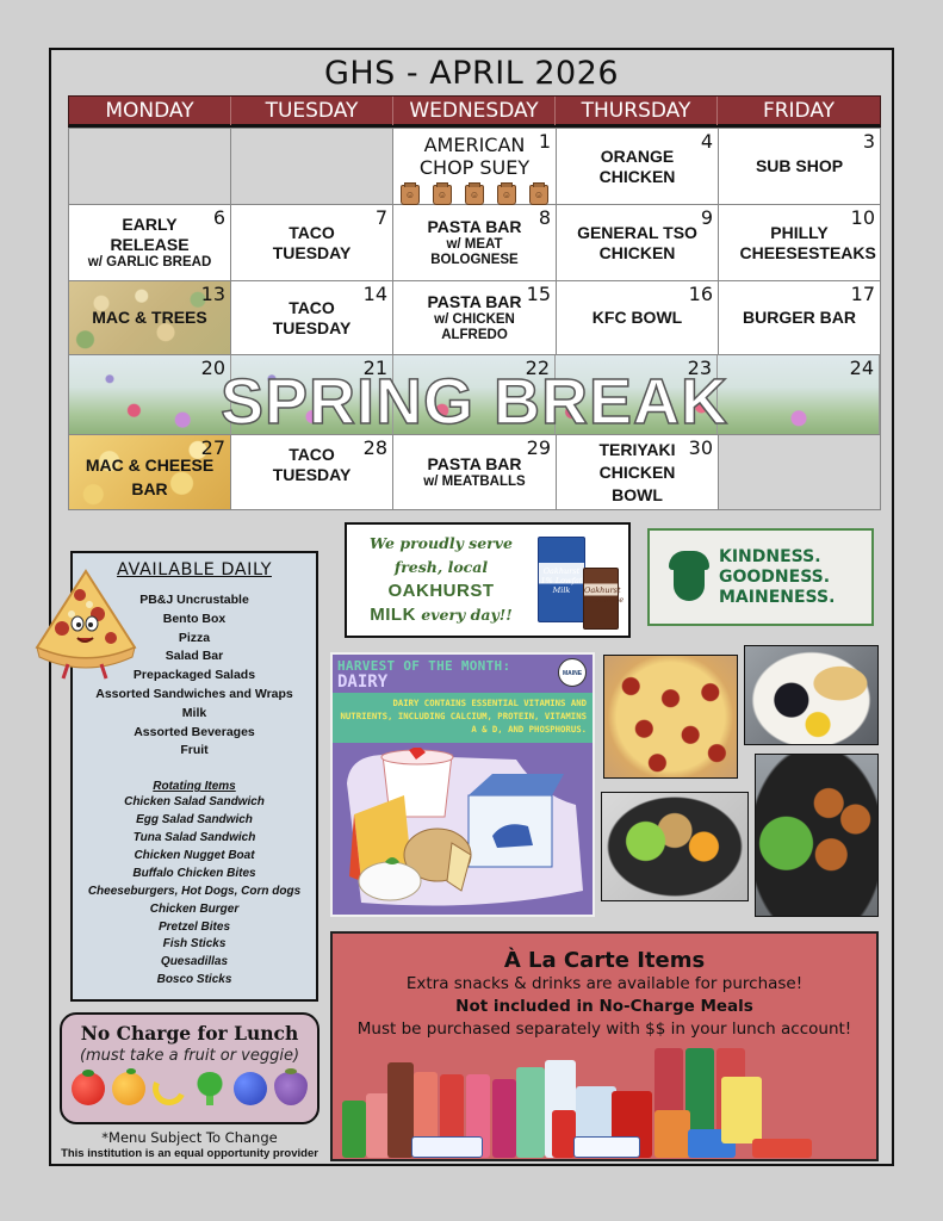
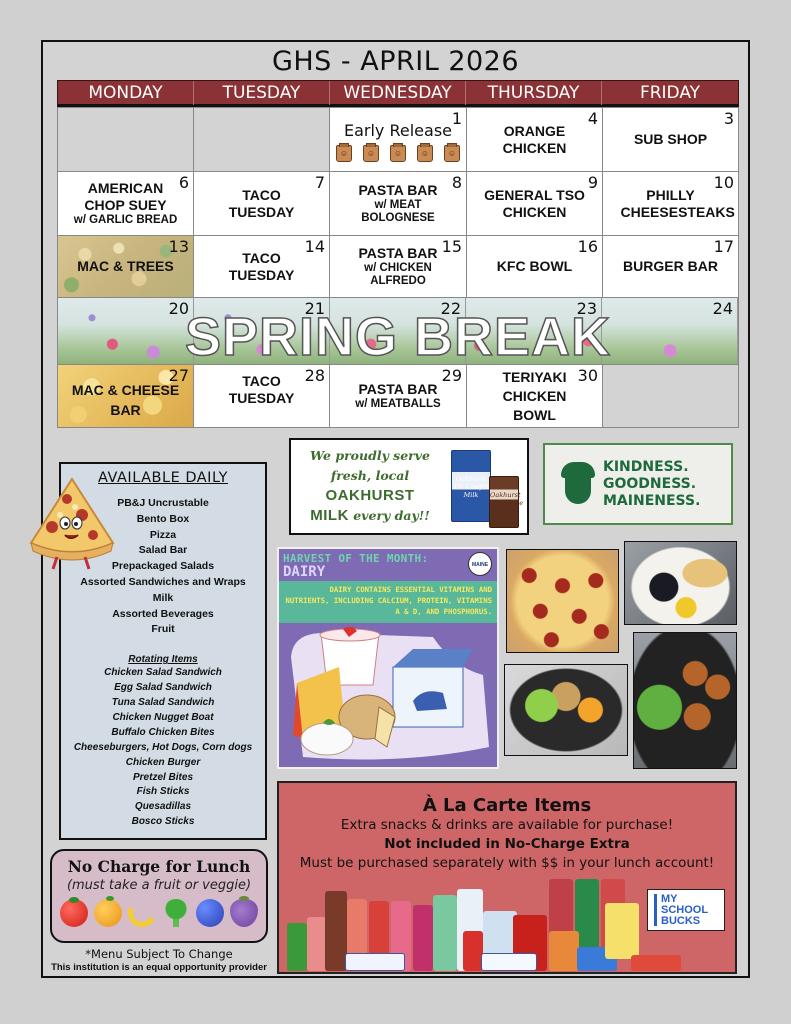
  GHS - APRIL 2026
  MONDAY
  TUESDAY
  WEDNESDAY
  THURSDAY
  FRIDAY
  1
- AMERICAN CHOP SUEY
+ Early Release
  ☺
  ☺
  ☺
  ☺
  ☺
  4
  ORANGE CHICKEN
  3
  SUB SHOP
  6
- EARLY RELEASE
+ AMERICAN CHOP SUEY
  w/ GARLIC BREAD
  7
  TACO TUESDAY
  8
  PASTA BAR
  w/ MEAT BOLOGNESE
  9
  GENERAL TSO CHICKEN
  10
  PHILLY CHEESESTEAKS
  13
  MAC & TREES
  14
  TACO TUESDAY
  15
  PASTA BAR
  w/ CHICKEN ALFREDO
  16
  KFC BOWL
  17
  BURGER BAR
  20
  21
  22
  23
  24
  SPRING BREAK
  27
  MAC & CHEESE BAR
  28
  TACO TUESDAY
  29
  PASTA BAR
  w/ MEATBALLS
  30
  TERIYAKI CHICKEN BOWL
  AVAILABLE DAILY
  PB&J Uncrustable
  Bento Box
  Pizza
  Salad Bar
  Prepackaged Salads
  Assorted Sandwiches and Wraps
  Milk
  Assorted Beverages
  Fruit
  Rotating Items
  Chicken Salad Sandwich
  Egg Salad Sandwich
  Tuna Salad Sandwich
  Chicken Nugget Boat
  Buffalo Chicken Bites
  Cheeseburgers, Hot Dogs, Corn dogs
  Chicken Burger
  Pretzel Bites
  Fish Sticks
  Quesadillas
  Bosco Sticks
  No Charge for Lunch
  (must take a fruit or veggie)
  *Menu Subject To Change
  This institution is an equal opportunity provider
  We proudly serve
  fresh, local
  OAKHURST
  MILK every day!!
  Oakhurst Chocolate
  KINDNESS.
  GOODNESS.
  MAINENESS.
  HARVEST OF THE MONTH:
  DAIRY
  DAIRY CONTAINS ESSENTIAL VITAMINS AND NUTRIENTS, INCLUDING CALCIUM, PROTEIN, VITAMINS A & D, AND PHOSPHORUS.
  À La Carte Items
  Extra snacks & drinks are available for purchase!
- Not included in No-Charge Meals
+ Not included in No-Charge Extra
  Must be purchased separately with $$ in your lunch account!
+ MY
+ SCHOOL
+ BUCKS
